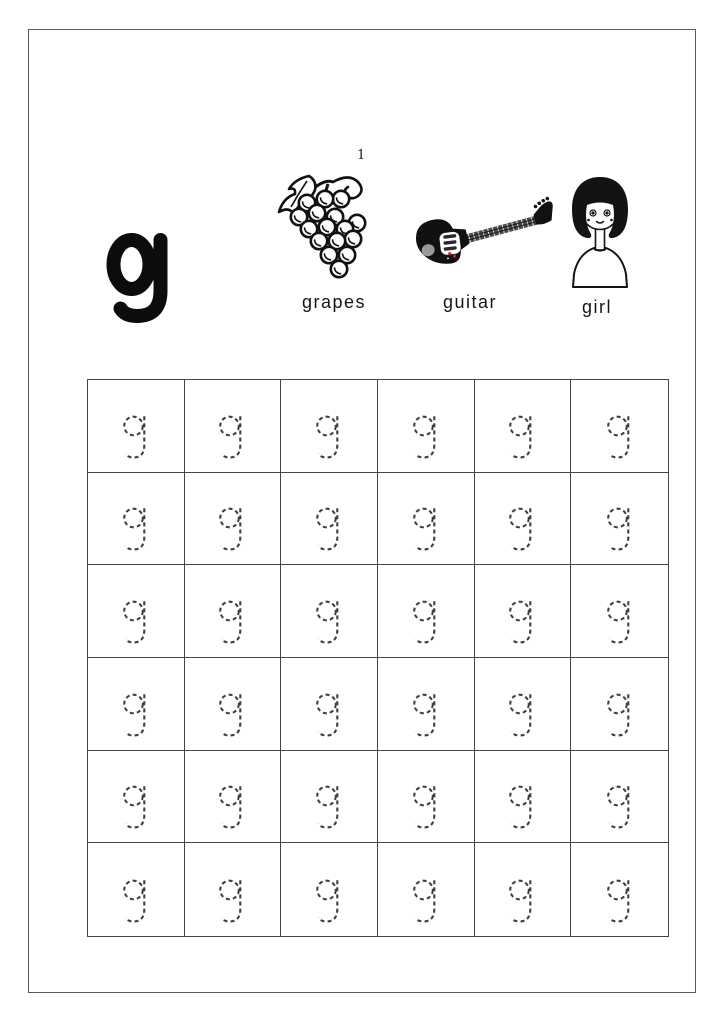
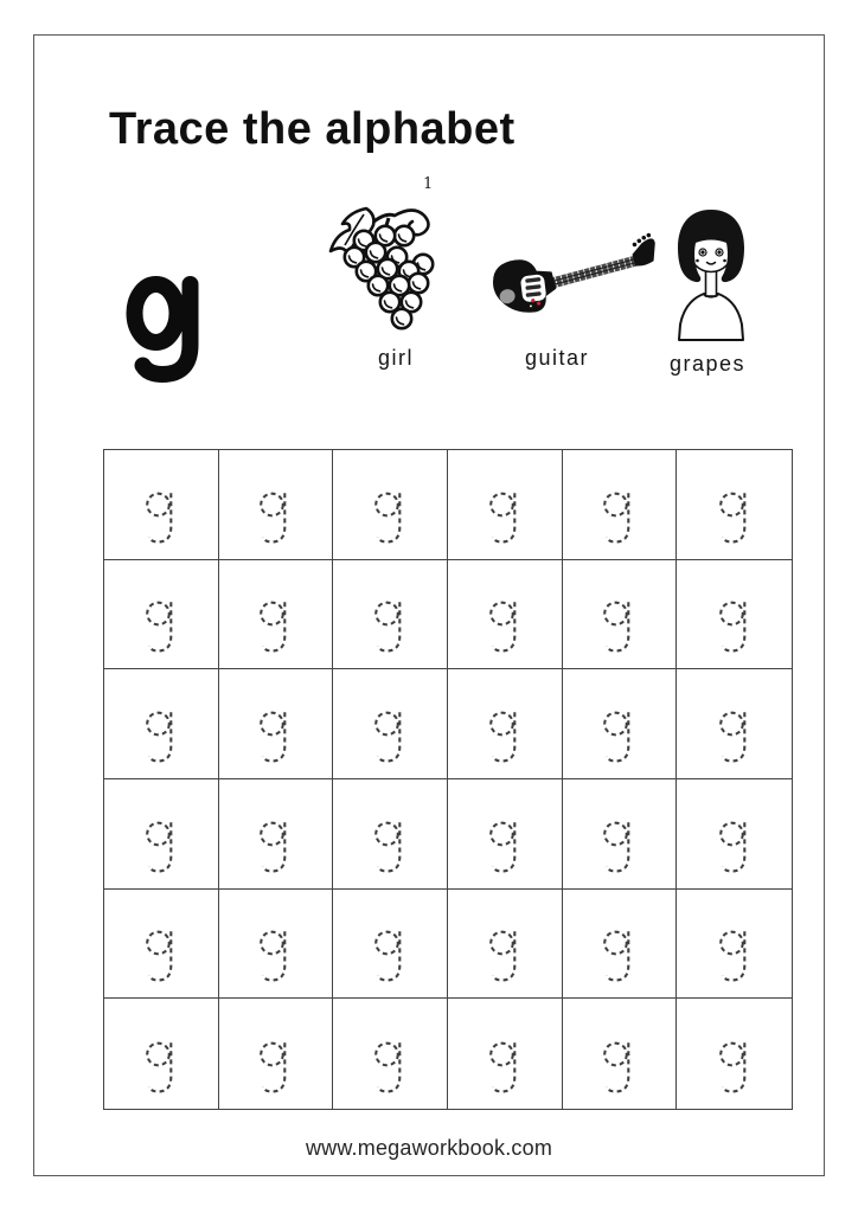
+ Trace the alphabet
  1
- grapes
+ girl
  guitar
- girl
+ grapes
+ www.megaworkbook.com
